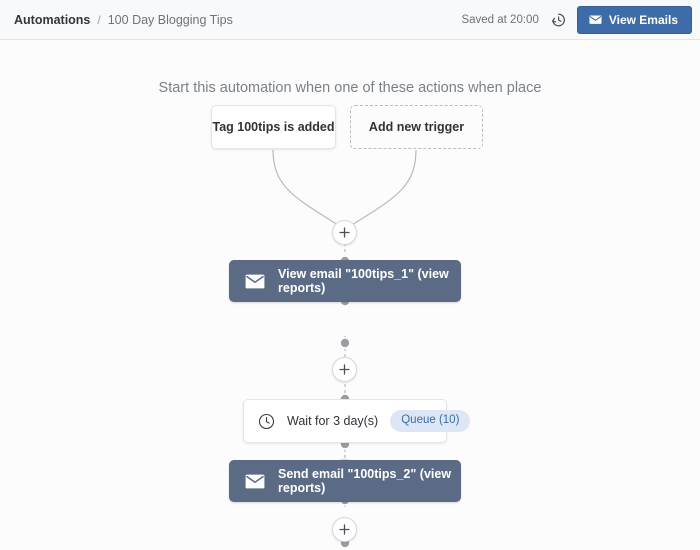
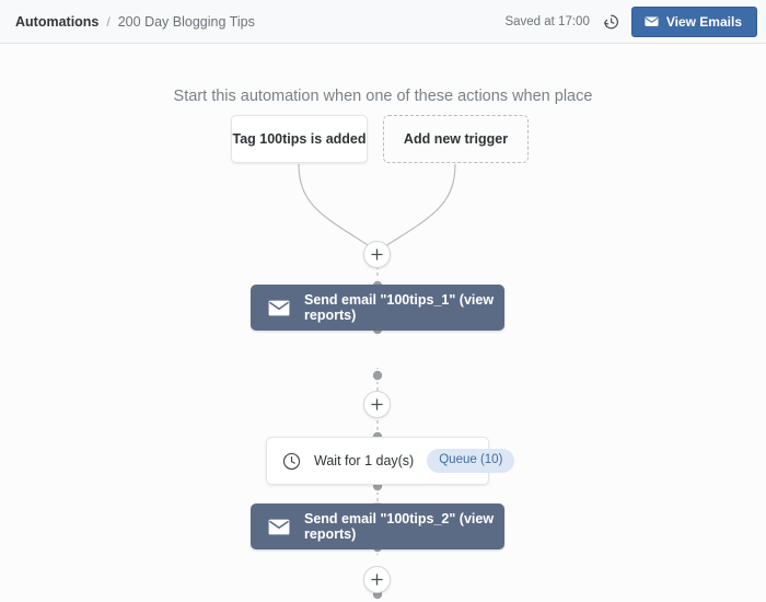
  Automations
  /
- 100 Day Blogging Tips
+ 200 Day Blogging Tips
- Saved at 20:00
+ Saved at 17:00
  View Emails
  Start this automation when one of these actions when place
  Tag 100tips is added
  Add new trigger
- View email "100tips_1" (view reports)
+ Send email "100tips_1" (view reports)
- Wait for 3 day(s)
+ Wait for 1 day(s)
  Queue (10)
  Send email "100tips_2" (view reports)
